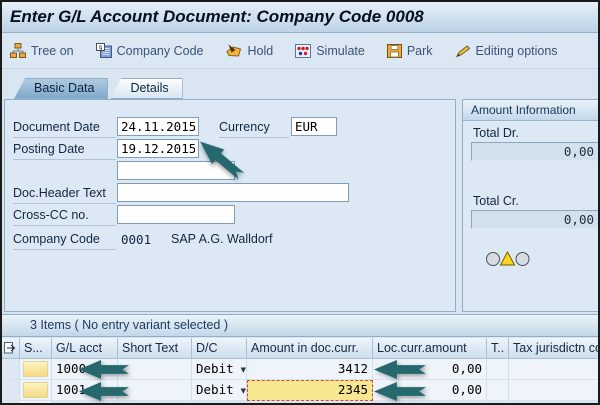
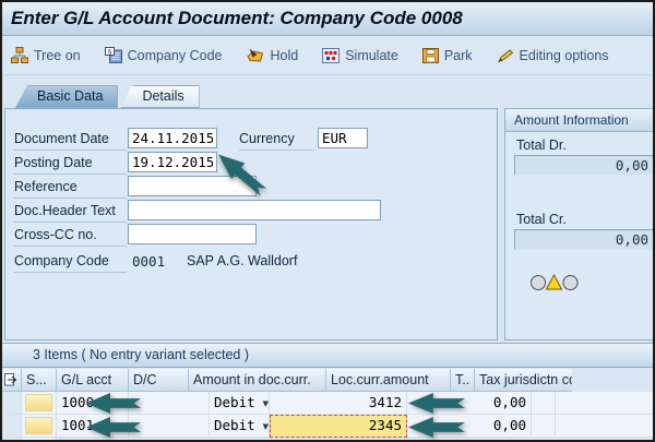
  Enter G/L Account Document: Company Code 0008
  Tree on
  Company Code
  Hold
  Simulate
  Park
  Editing options
  Basic Data
  Details
  Document Date
  24.11.2015
  Currency
  EUR
  Posting Date
  19.12.2015
+ Reference
  Doc.Header Text
  Cross-CC no.
  Company Code
  0001
  SAP A.G. Walldorf
  Amount Information
  Total Dr.
  0,00
  Total Cr.
  0,00
  3 Items ( No entry variant selected )
  S...
  G/L acct
- Short Text
  D/C
  Amount in doc.curr.
  Loc.curr.amount
  T..
  Tax jurisdictn c
  100
  Debit ▼
  3412
  0,00
  1001
  Debit ▼
  2345
  0,00
